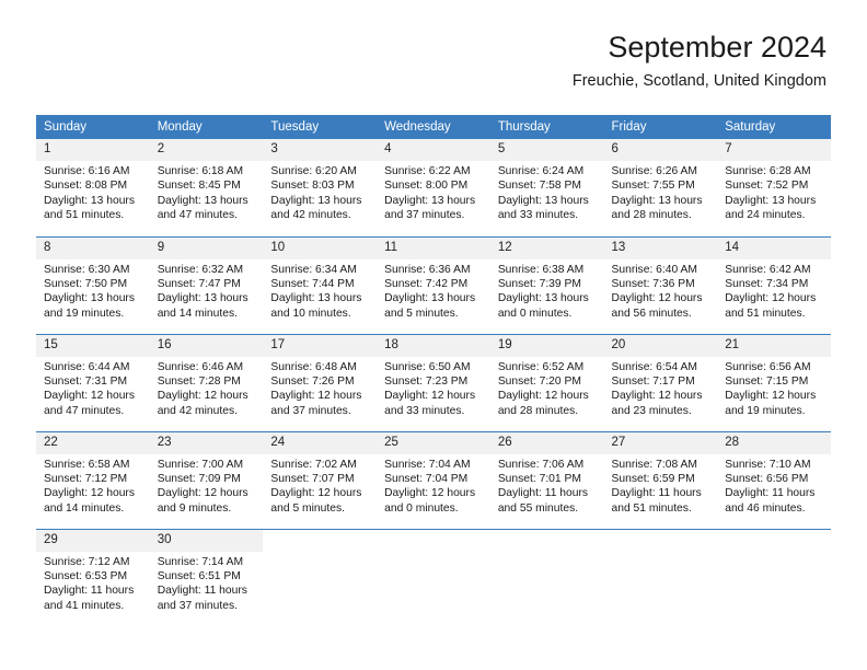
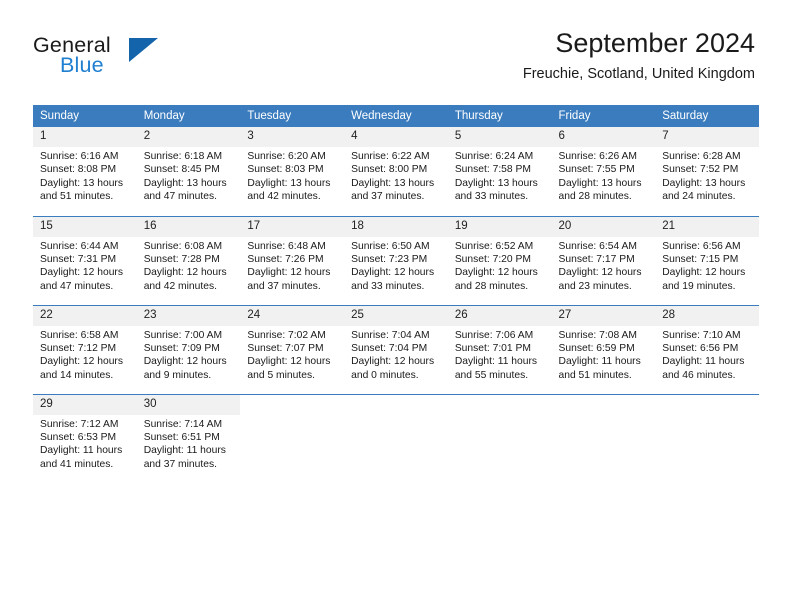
+ General
+ Blue
  September 2024
  Freuchie, Scotland, United Kingdom
  Sunday	Monday	Tuesday	Wednesday	Thursday	Friday	Saturday
  1 Sunrise: 6:16 AM Sunset: 8:08 PM Daylight: 13 hours and 51 minutes.	2 Sunrise: 6:18 AM Sunset: 8:45 PM Daylight: 13 hours and 47 minutes.	3 Sunrise: 6:20 AM Sunset: 8:03 PM Daylight: 13 hours and 42 minutes.	4 Sunrise: 6:22 AM Sunset: 8:00 PM Daylight: 13 hours and 37 minutes.	5 Sunrise: 6:24 AM Sunset: 7:58 PM Daylight: 13 hours and 33 minutes.	6 Sunrise: 6:26 AM Sunset: 7:55 PM Daylight: 13 hours and 28 minutes.	7 Sunrise: 6:28 AM Sunset: 7:52 PM Daylight: 13 hours and 24 minutes.
- 8 Sunrise: 6:30 AM Sunset: 7:50 PM Daylight: 13 hours and 19 minutes.	9 Sunrise: 6:32 AM Sunset: 7:47 PM Daylight: 13 hours and 14 minutes.	10 Sunrise: 6:34 AM Sunset: 7:44 PM Daylight: 13 hours and 10 minutes.	11 Sunrise: 6:36 AM Sunset: 7:42 PM Daylight: 13 hours and 5 minutes.	12 Sunrise: 6:38 AM Sunset: 7:39 PM Daylight: 13 hours and 0 minutes.	13 Sunrise: 6:40 AM Sunset: 7:36 PM Daylight: 12 hours and 56 minutes.	14 Sunrise: 6:42 AM Sunset: 7:34 PM Daylight: 12 hours and 51 minutes.
- 15 Sunrise: 6:44 AM Sunset: 7:31 PM Daylight: 12 hours and 47 minutes.	16 Sunrise: 6:46 AM Sunset: 7:28 PM Daylight: 12 hours and 42 minutes.	17 Sunrise: 6:48 AM Sunset: 7:26 PM Daylight: 12 hours and 37 minutes.	18 Sunrise: 6:50 AM Sunset: 7:23 PM Daylight: 12 hours and 33 minutes.	19 Sunrise: 6:52 AM Sunset: 7:20 PM Daylight: 12 hours and 28 minutes.	20 Sunrise: 6:54 AM Sunset: 7:17 PM Daylight: 12 hours and 23 minutes.	21 Sunrise: 6:56 AM Sunset: 7:15 PM Daylight: 12 hours and 19 minutes.
+ 15 Sunrise: 6:44 AM Sunset: 7:31 PM Daylight: 12 hours and 47 minutes.	16 Sunrise: 6:08 AM Sunset: 7:28 PM Daylight: 12 hours and 42 minutes.	17 Sunrise: 6:48 AM Sunset: 7:26 PM Daylight: 12 hours and 37 minutes.	18 Sunrise: 6:50 AM Sunset: 7:23 PM Daylight: 12 hours and 33 minutes.	19 Sunrise: 6:52 AM Sunset: 7:20 PM Daylight: 12 hours and 28 minutes.	20 Sunrise: 6:54 AM Sunset: 7:17 PM Daylight: 12 hours and 23 minutes.	21 Sunrise: 6:56 AM Sunset: 7:15 PM Daylight: 12 hours and 19 minutes.
  22 Sunrise: 6:58 AM Sunset: 7:12 PM Daylight: 12 hours and 14 minutes.	23 Sunrise: 7:00 AM Sunset: 7:09 PM Daylight: 12 hours and 9 minutes.	24 Sunrise: 7:02 AM Sunset: 7:07 PM Daylight: 12 hours and 5 minutes.	25 Sunrise: 7:04 AM Sunset: 7:04 PM Daylight: 12 hours and 0 minutes.	26 Sunrise: 7:06 AM Sunset: 7:01 PM Daylight: 11 hours and 55 minutes.	27 Sunrise: 7:08 AM Sunset: 6:59 PM Daylight: 11 hours and 51 minutes.	28 Sunrise: 7:10 AM Sunset: 6:56 PM Daylight: 11 hours and 46 minutes.
  29 Sunrise: 7:12 AM Sunset: 6:53 PM Daylight: 11 hours and 41 minutes.	30 Sunrise: 7:14 AM Sunset: 6:51 PM Daylight: 11 hours and 37 minutes.
